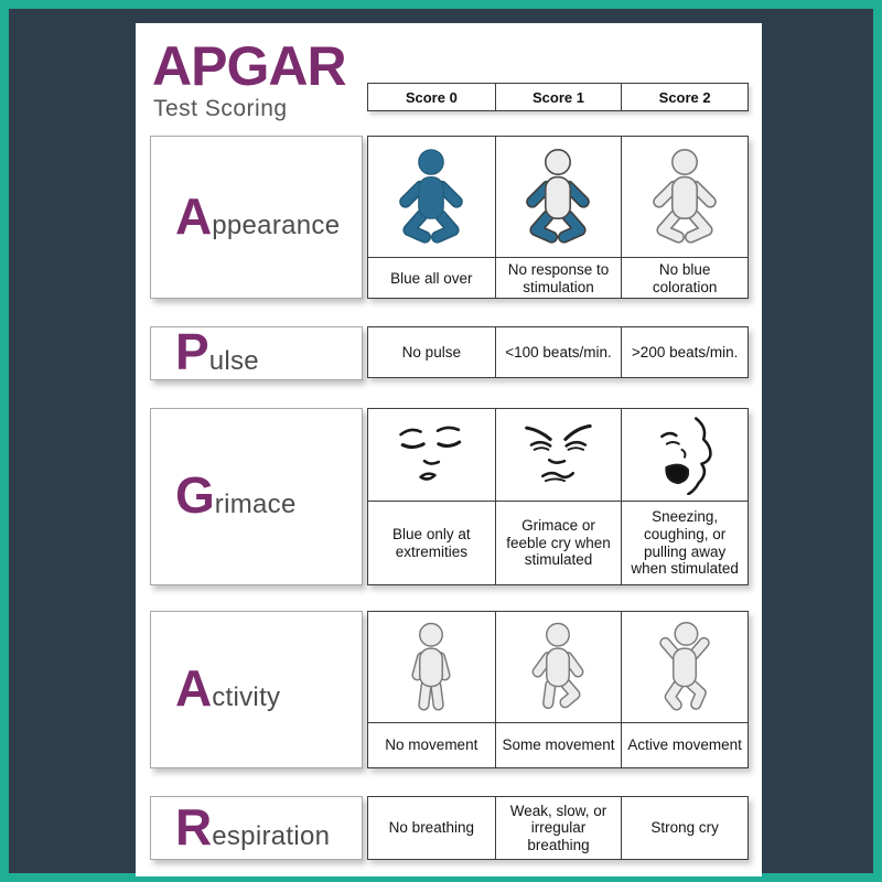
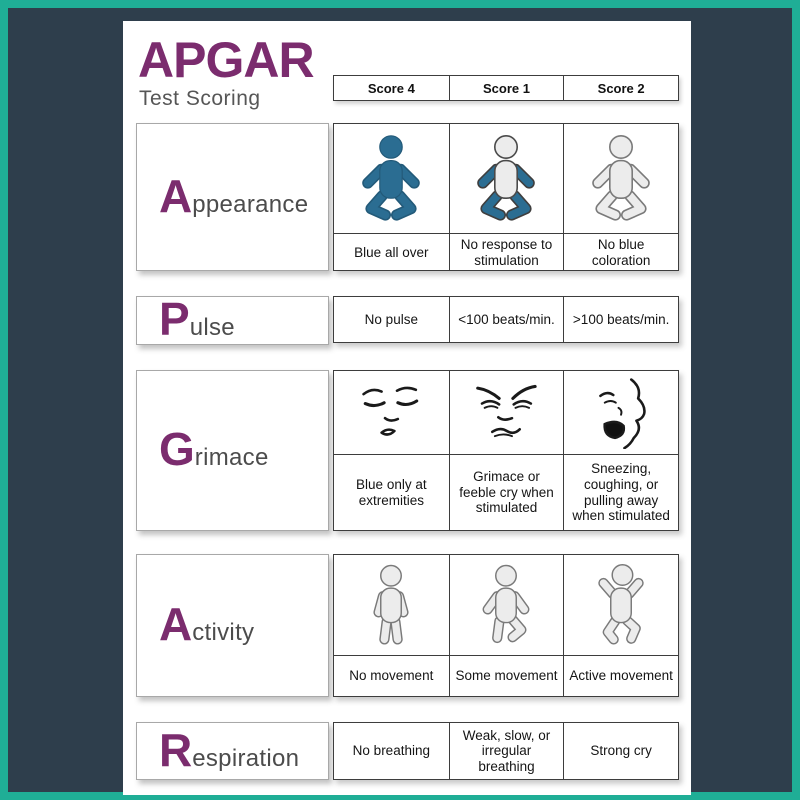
  APGAR
  Test Scoring
- Score 0
+ Score 4
  Score 1
  Score 2
  A
  ppearance
  Blue all over
  No response to stimulation
  No blue coloration
  P
  ulse
  No pulse
  <100 beats/min.
- >200 beats/min.
+ >100 beats/min.
  G
  rimace
  Blue only at extremities
  Grimace or feeble cry when stimulated
  Sneezing, coughing, or pulling away when stimulated
  A
  ctivity
  No movement
  Some movement
  Active movement
  R
  espiration
  No breathing
  Weak, slow, or irregular breathing
  Strong cry
